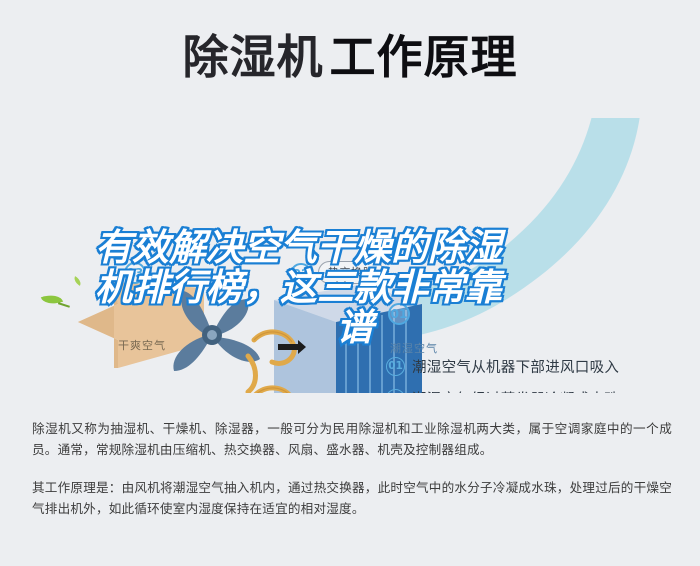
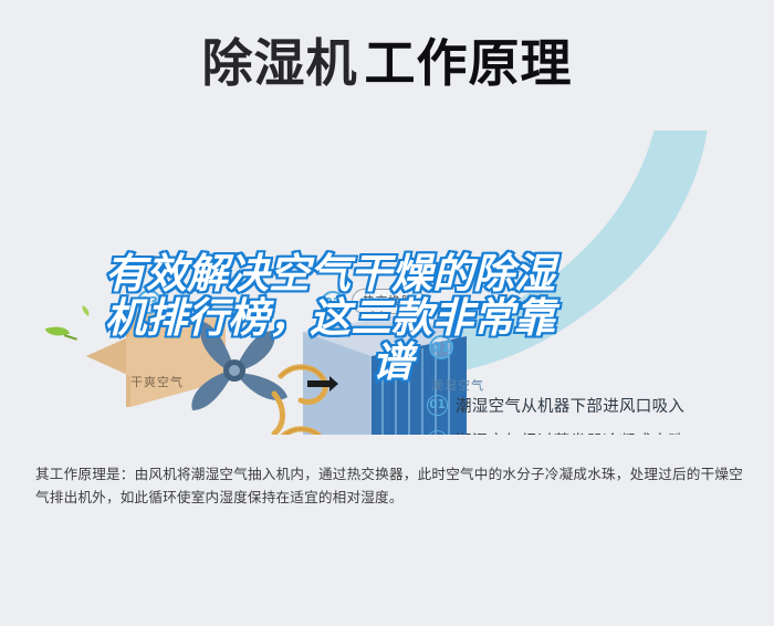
  除湿机工作原理
  干爽空气
  热交换器
  03
  02
  01
  潮湿空气
  01
  潮湿空气从机器下部进风口吸入
  有效解决空气干燥的除湿
  机排行榜，这三款非常靠
  谱
- 除湿机又称为抽湿机、干燥机、除湿器，一般可分为民用除湿机和工业除湿机两大类，属于空调家庭中的一个成员。通常，常规除湿机由压缩机、热交换器、风扇、盛水器、机壳及控制器组成。
  其工作原理是：由风机将潮湿空气抽入机内，通过热交换器，此时空气中的水分子冷凝成水珠，处理过后的干燥空气排出机外，如此循环使室内湿度保持在适宜的相对湿度。
